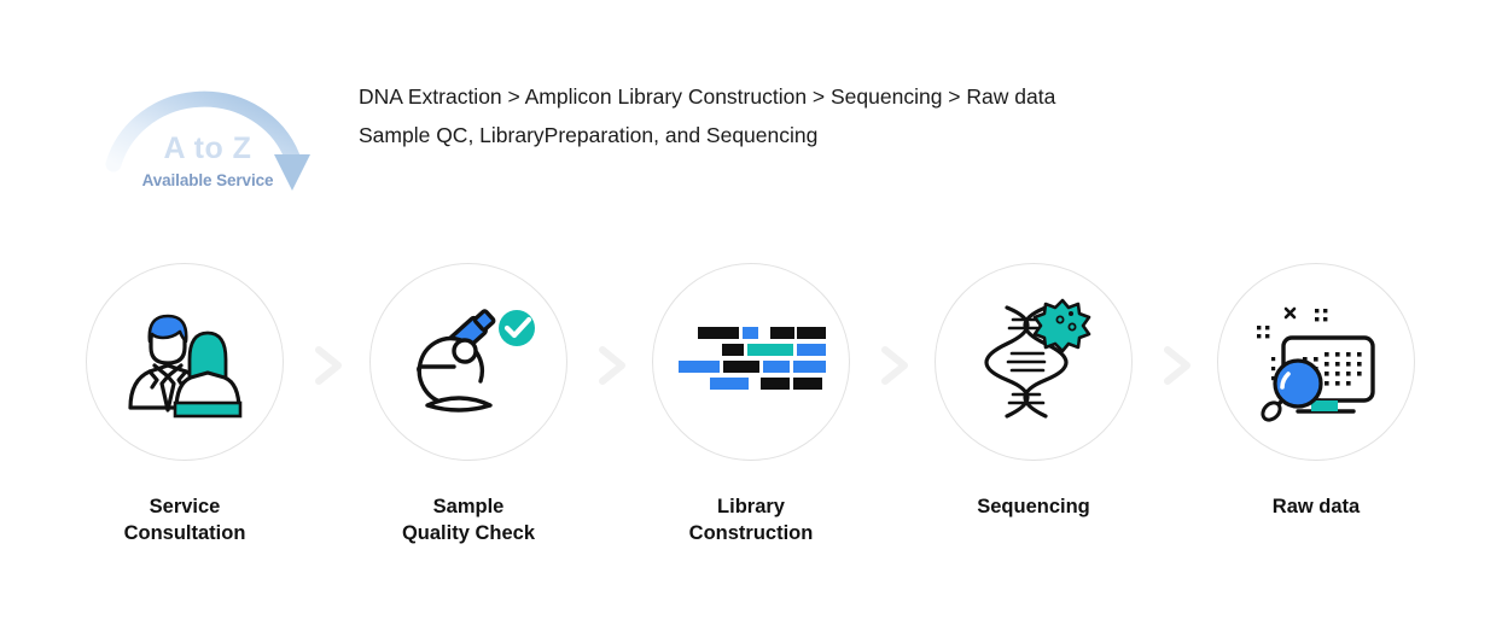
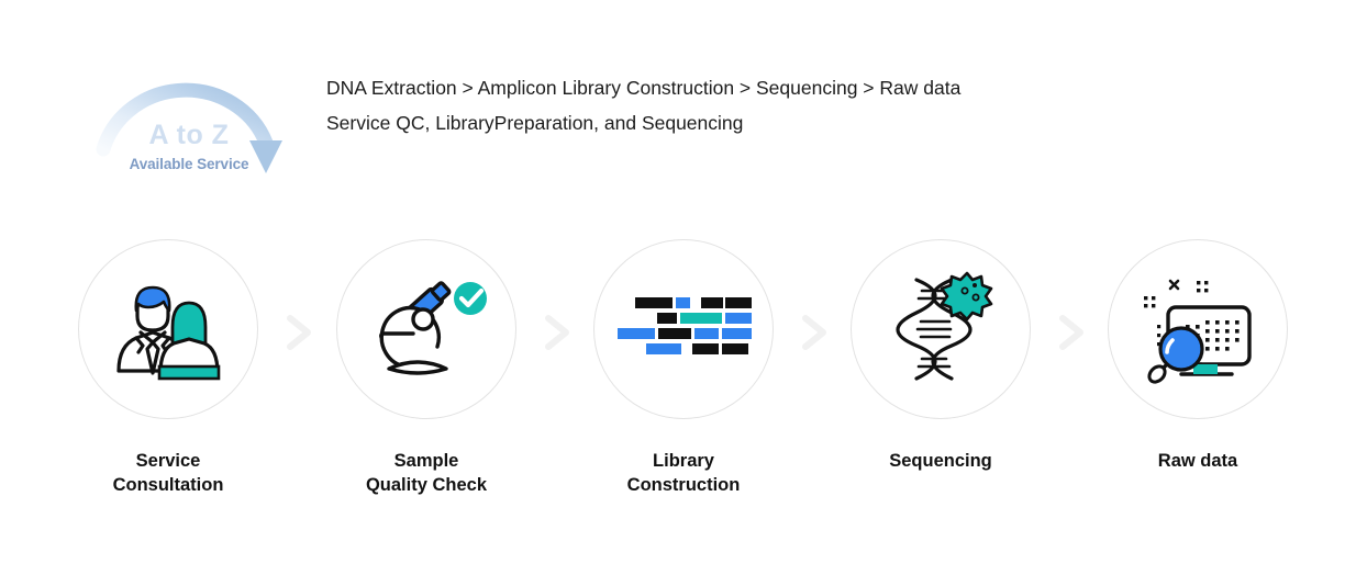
  A to Z
  Available Service
  DNA Extraction > Amplicon Library Construction > Sequencing > Raw data
- Sample QC, LibraryPreparation, and Sequencing
+ Service QC, LibraryPreparation, and Sequencing
  Service
  Consultation
  Sample
  Quality Check
  Library
  Construction
  Sequencing
  Raw data
